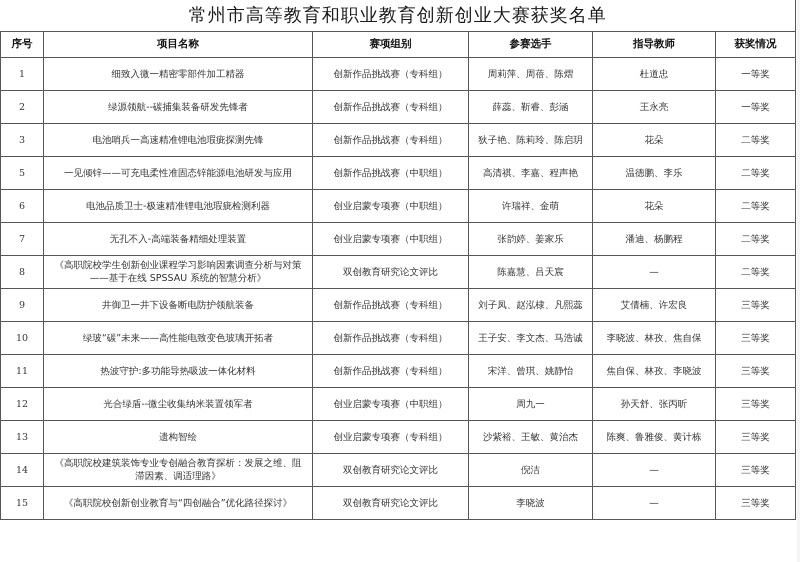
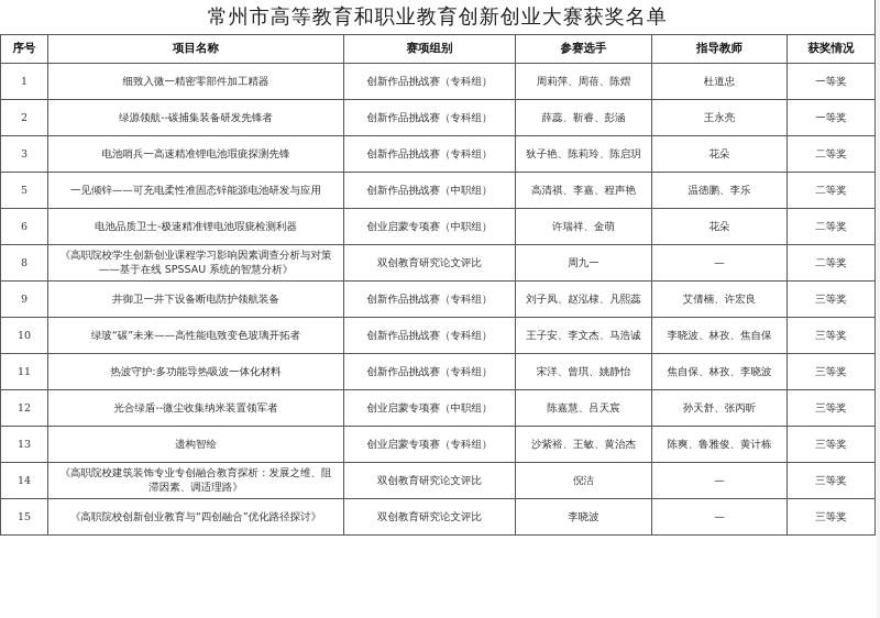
  常州市高等教育和职业教育创新创业大赛获奖名单
  序号	项目名称	赛项组别	参赛选手	指导教师	获奖情况
  1	细致入微一精密零部件加工精器	创新作品挑战赛（专科组）	周莉萍、周蓓、陈熠	杜道忠	一等奖
  2	绿源领航--碳捕集装备研发先锋者	创新作品挑战赛（专科组）	薛蕊、靳睿、彭涵	王永亮	一等奖
  3	电池哨兵一高速精准锂电池瑕疵探测先锋	创新作品挑战赛（专科组）	狄子艳、陈莉玲、陈启玥	花朵	二等奖
  5	一见倾锌——可充电柔性准固态锌能源电池研发与应用	创新作品挑战赛（中职组）	高清祺、李嘉、程声艳	温德鹏、李乐	二等奖
  6	电池品质卫士-极速精准锂电池瑕疵检测利器	创业启蒙专项赛（中职组）	许瑞祥、金萌	花朵	二等奖
- 7	无孔不入-高端装备精细处理装置	创业启蒙专项赛（中职组）	张韵婷、姜家乐	潘迪、杨鹏程	二等奖
- 8	《高职院校学生创新创业课程学习影响因素调查分析与对策——基于在线 SPSSAU 系统的智慧分析》	双创教育研究论文评比	陈嘉慧、吕天宸	—	二等奖
+ 8	《高职院校学生创新创业课程学习影响因素调查分析与对策——基于在线 SPSSAU 系统的智慧分析》	双创教育研究论文评比	周九一	—	二等奖
  9	井御卫一井下设备断电防护领航装备	创新作品挑战赛（专科组）	刘子凤、赵泓棣、凡熙蕊	艾倩楠、许宏良	三等奖
  10	绿玻“碳”未来——高性能电致变色玻璃开拓者	创新作品挑战赛（专科组）	王子安、李文杰、马浩诚	李晓波、林孜、焦自保	三等奖
  11	热波守护:多功能导热吸波一体化材料	创新作品挑战赛（专科组）	宋洋、曾琪、姚静怡	焦自保、林孜、李晓波	三等奖
- 12	光合绿盾--微尘收集纳米装置领军者	创业启蒙专项赛（中职组）	周九一	孙天舒、张丙昕	三等奖
+ 12	光合绿盾--微尘收集纳米装置领军者	创业启蒙专项赛（中职组）	陈嘉慧、吕天宸	孙天舒、张丙昕	三等奖
  13	遗构智绘	创业启蒙专项赛（专科组）	沙紫裕、王敏、黄治杰	陈爽、鲁雅俊、黄计栋	三等奖
  14	《高职院校建筑装饰专业专创融合教育探析：发展之维、阻滞因素、调适理路》	双创教育研究论文评比	倪洁	—	三等奖
  15	《高职院校创新创业教育与“四创融合”优化路径探讨》	双创教育研究论文评比	李晓波	—	三等奖
